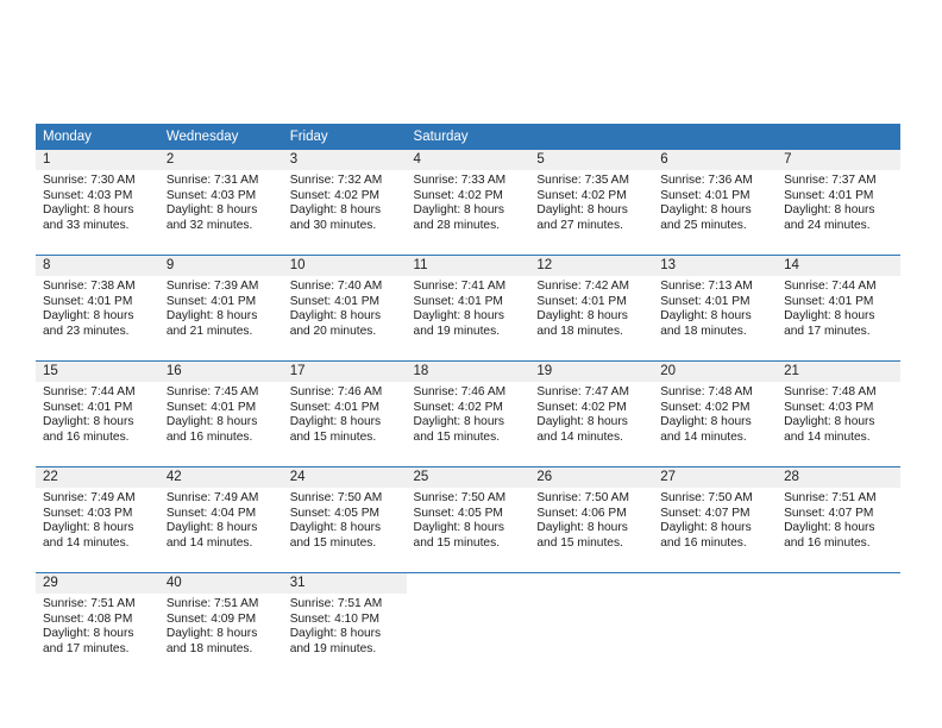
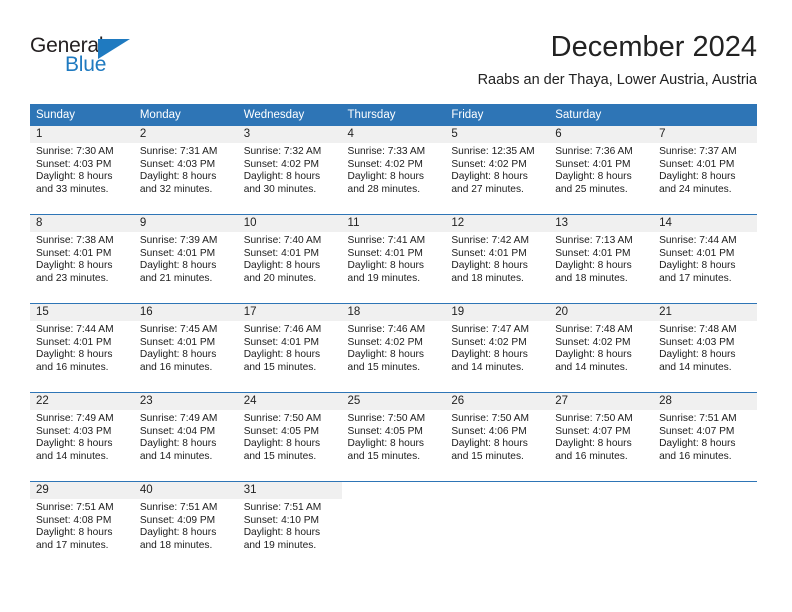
+ General
+ Blue
+ December 2024
+ Raabs an der Thaya, Lower Austria, Austria
+ Sunday
  Monday
  Wednesday
+ Thursday
  Friday
  Saturday
  1
  Sunrise: 7:30 AM
  Sunset: 4:03 PM
  Daylight: 8 hours
  and 33 minutes.
  2
  Sunrise: 7:31 AM
  Sunset: 4:03 PM
  Daylight: 8 hours
  and 32 minutes.
  3
  Sunrise: 7:32 AM
  Sunset: 4:02 PM
  Daylight: 8 hours
  and 30 minutes.
  4
  Sunrise: 7:33 AM
  Sunset: 4:02 PM
  Daylight: 8 hours
  and 28 minutes.
  5
- Sunrise: 7:35 AM
+ Sunrise: 12:35 AM
  Sunset: 4:02 PM
  Daylight: 8 hours
  and 27 minutes.
  6
  Sunrise: 7:36 AM
  Sunset: 4:01 PM
  Daylight: 8 hours
  and 25 minutes.
  7
  Sunrise: 7:37 AM
  Sunset: 4:01 PM
  Daylight: 8 hours
  and 24 minutes.
  8
  Sunrise: 7:38 AM
  Sunset: 4:01 PM
  Daylight: 8 hours
  and 23 minutes.
  9
  Sunrise: 7:39 AM
  Sunset: 4:01 PM
  Daylight: 8 hours
  and 21 minutes.
  10
  Sunrise: 7:40 AM
  Sunset: 4:01 PM
  Daylight: 8 hours
  and 20 minutes.
  11
  Sunrise: 7:41 AM
  Sunset: 4:01 PM
  Daylight: 8 hours
  and 19 minutes.
  12
  Sunrise: 7:42 AM
  Sunset: 4:01 PM
  Daylight: 8 hours
  and 18 minutes.
  13
  Sunrise: 7:13 AM
  Sunset: 4:01 PM
  Daylight: 8 hours
  and 18 minutes.
  14
  Sunrise: 7:44 AM
  Sunset: 4:01 PM
  Daylight: 8 hours
  and 17 minutes.
  15
  Sunrise: 7:44 AM
  Sunset: 4:01 PM
  Daylight: 8 hours
  and 16 minutes.
  16
  Sunrise: 7:45 AM
  Sunset: 4:01 PM
  Daylight: 8 hours
  and 16 minutes.
  17
  Sunrise: 7:46 AM
  Sunset: 4:01 PM
  Daylight: 8 hours
  and 15 minutes.
  18
  Sunrise: 7:46 AM
  Sunset: 4:02 PM
  Daylight: 8 hours
  and 15 minutes.
  19
  Sunrise: 7:47 AM
  Sunset: 4:02 PM
  Daylight: 8 hours
  and 14 minutes.
  20
  Sunrise: 7:48 AM
  Sunset: 4:02 PM
  Daylight: 8 hours
  and 14 minutes.
  21
  Sunrise: 7:48 AM
  Sunset: 4:03 PM
  Daylight: 8 hours
  and 14 minutes.
  22
  Sunrise: 7:49 AM
  Sunset: 4:03 PM
  Daylight: 8 hours
  and 14 minutes.
- 42
+ 23
  Sunrise: 7:49 AM
  Sunset: 4:04 PM
  Daylight: 8 hours
  and 14 minutes.
  24
  Sunrise: 7:50 AM
  Sunset: 4:05 PM
  Daylight: 8 hours
  and 15 minutes.
  25
  Sunrise: 7:50 AM
  Sunset: 4:05 PM
  Daylight: 8 hours
  and 15 minutes.
  26
  Sunrise: 7:50 AM
  Sunset: 4:06 PM
  Daylight: 8 hours
  and 15 minutes.
  27
  Sunrise: 7:50 AM
  Sunset: 4:07 PM
  Daylight: 8 hours
  and 16 minutes.
  28
  Sunrise: 7:51 AM
  Sunset: 4:07 PM
  Daylight: 8 hours
  and 16 minutes.
  29
  Sunrise: 7:51 AM
  Sunset: 4:08 PM
  Daylight: 8 hours
  and 17 minutes.
  40
  Sunrise: 7:51 AM
  Sunset: 4:09 PM
  Daylight: 8 hours
  and 18 minutes.
  31
  Sunrise: 7:51 AM
  Sunset: 4:10 PM
  Daylight: 8 hours
  and 19 minutes.
